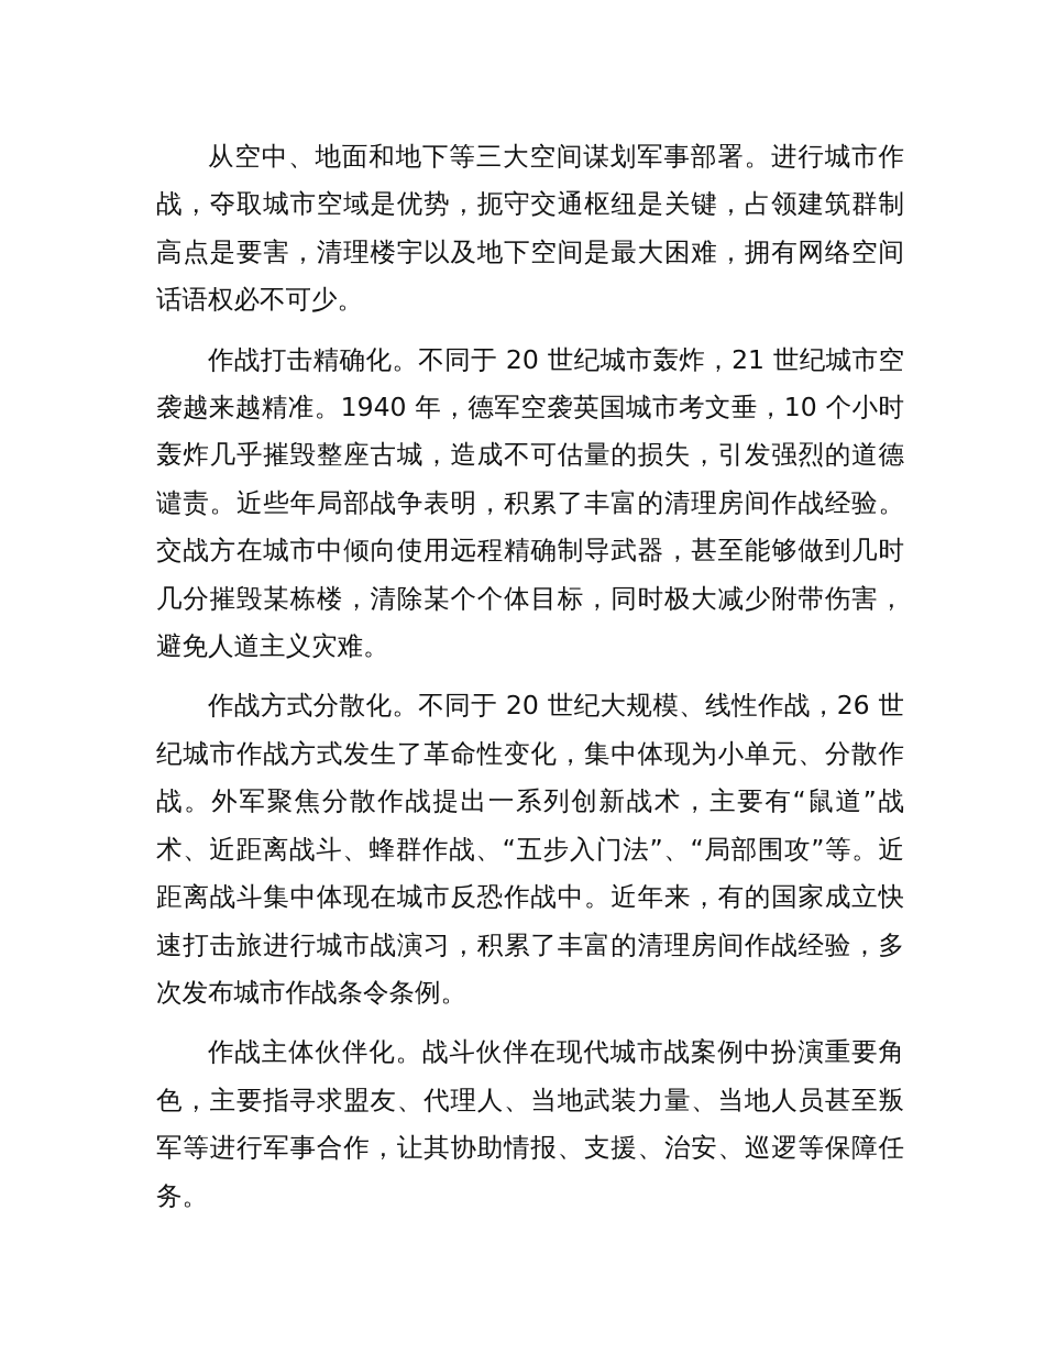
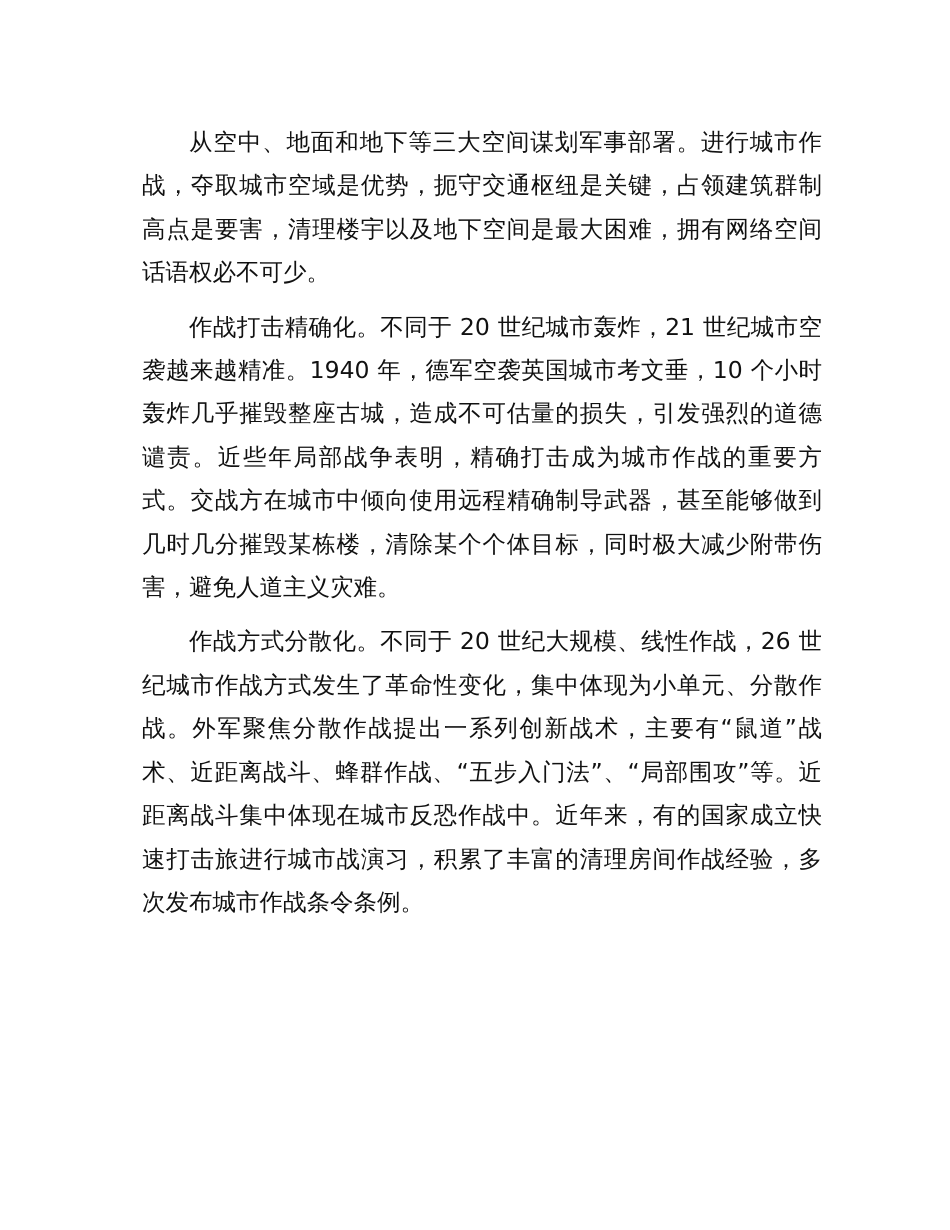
  从空中、地面和地下等三大空间谋划军事部署。进行城市作战，夺取城市空域是优势，扼守交通枢纽是关键，占领建筑群制高点是要害，清理楼宇以及地下空间是最大困难，拥有网络空间话语权必不可少。
- 作战打击精确化。不同于 20 世纪城市轰炸，21 世纪城市空袭越来越精准。1940 年，德军空袭英国城市考文垂，10 个小时轰炸几乎摧毁整座古城，造成不可估量的损失，引发强烈的道德谴责。近些年局部战争表明，积累了丰富的清理房间作战经验。交战方在城市中倾向使用远程精确制导武器，甚至能够做到几时几分摧毁某栋楼，清除某个个体目标，同时极大减少附带伤害，避免人道主义灾难。
+ 作战打击精确化。不同于 20 世纪城市轰炸，21 世纪城市空袭越来越精准。1940 年，德军空袭英国城市考文垂，10 个小时轰炸几乎摧毁整座古城，造成不可估量的损失，引发强烈的道德谴责。近些年局部战争表明，精确打击成为城市作战的重要方式。交战方在城市中倾向使用远程精确制导武器，甚至能够做到几时几分摧毁某栋楼，清除某个个体目标，同时极大减少附带伤害，避免人道主义灾难。
  作战方式分散化。不同于 20 世纪大规模、线性作战，26 世纪城市作战方式发生了革命性变化，集中体现为小单元、分散作战。外军聚焦分散作战提出一系列创新战术，主要有“鼠道”战术、近距离战斗、蜂群作战、“五步入门法”、“局部围攻”等。近距离战斗集中体现在城市反恐作战中。近年来，有的国家成立快速打击旅进行城市战演习，积累了丰富的清理房间作战经验，多次发布城市作战条令条例。
- 作战主体伙伴化。战斗伙伴在现代城市战案例中扮演重要角色，主要指寻求盟友、代理人、当地武装力量、当地人员甚至叛军等进行军事合作，让其协助情报、支援、治安、巡逻等保障任务。
